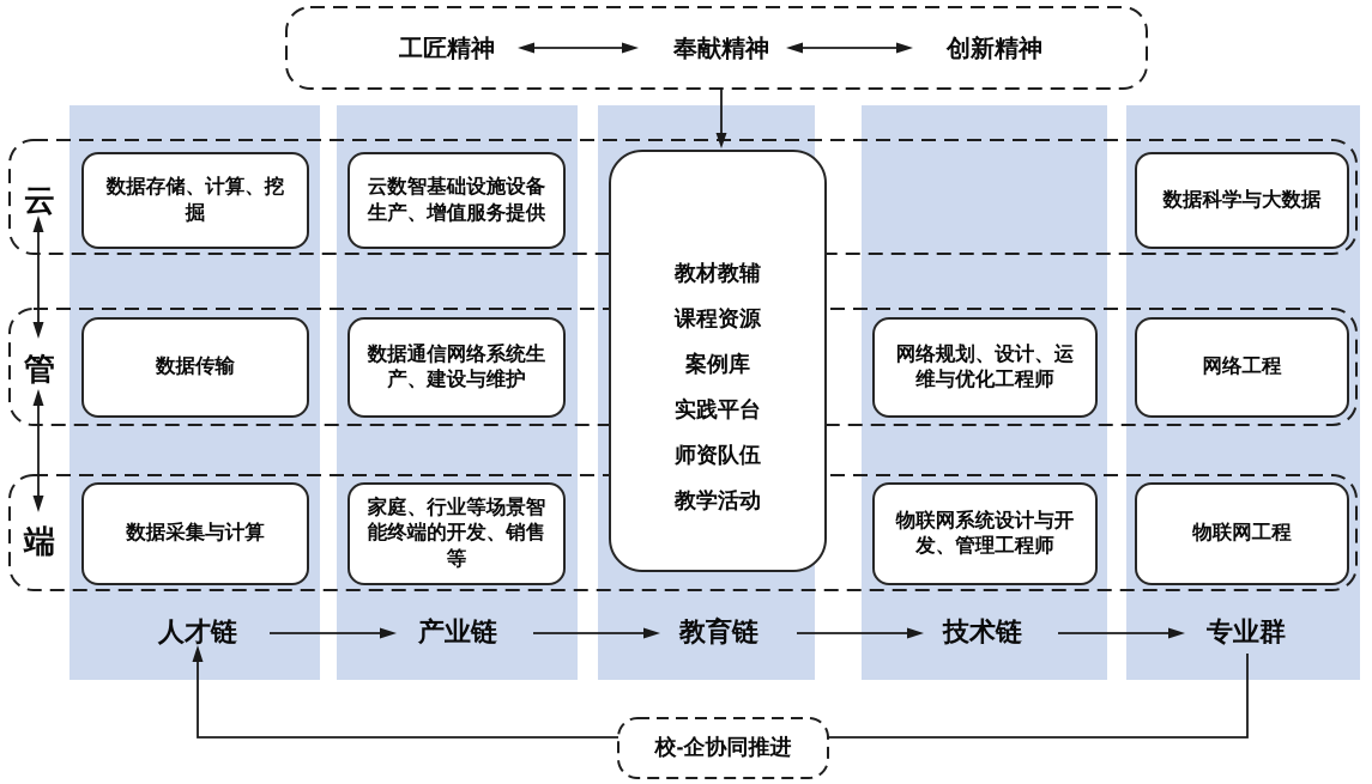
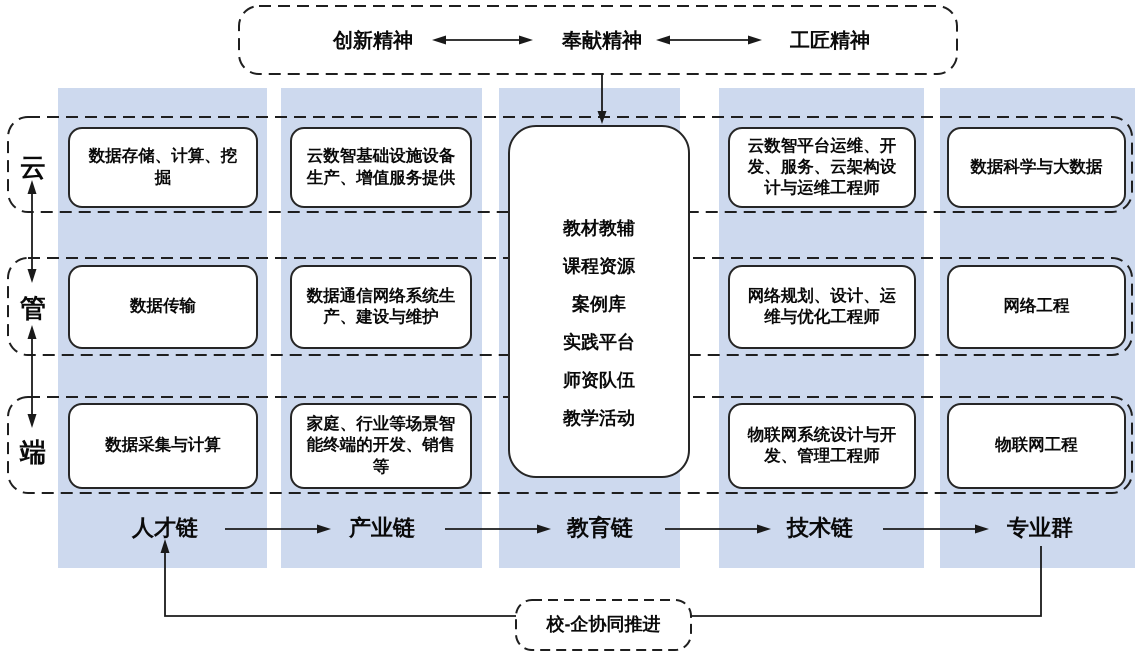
- 工匠精神
+ 创新精神
  奉献精神
- 创新精神
+ 工匠精神
  云
  管
  端
  数据存储、计算、挖
  掘
  云数智基础设施设备
  生产、增值服务提供
+ 云数智平台运维、开
+ 发、服务、云架构设
+ 计与运维工程师
  数据科学与大数据
  数据传输
  数据通信网络系统生
  产、建设与维护
  网络规划、设计、运
  维与优化工程师
  网络工程
  数据采集与计算
  家庭、行业等场景智
  能终端的开发、销售
  等
  物联网系统设计与开
  发、管理工程师
  物联网工程
  教材教辅
  课程资源
  案例库
  实践平台
  师资队伍
  教学活动
  人才链
  产业链
  教育链
  技术链
  专业群
  校-企协同推进
